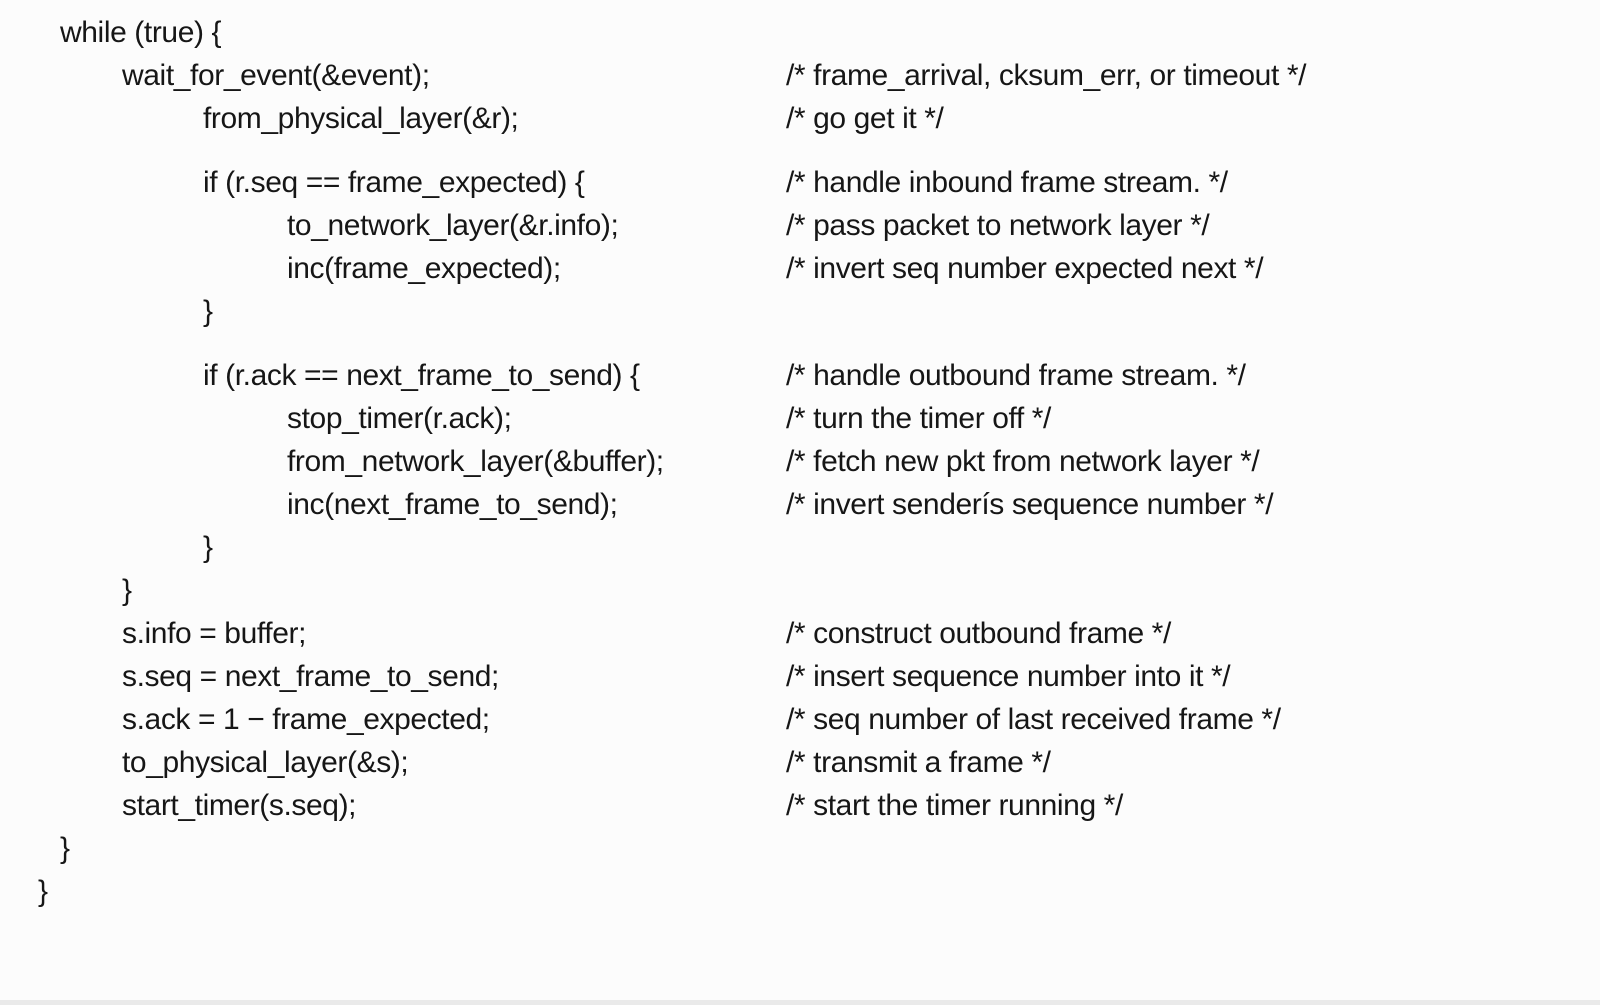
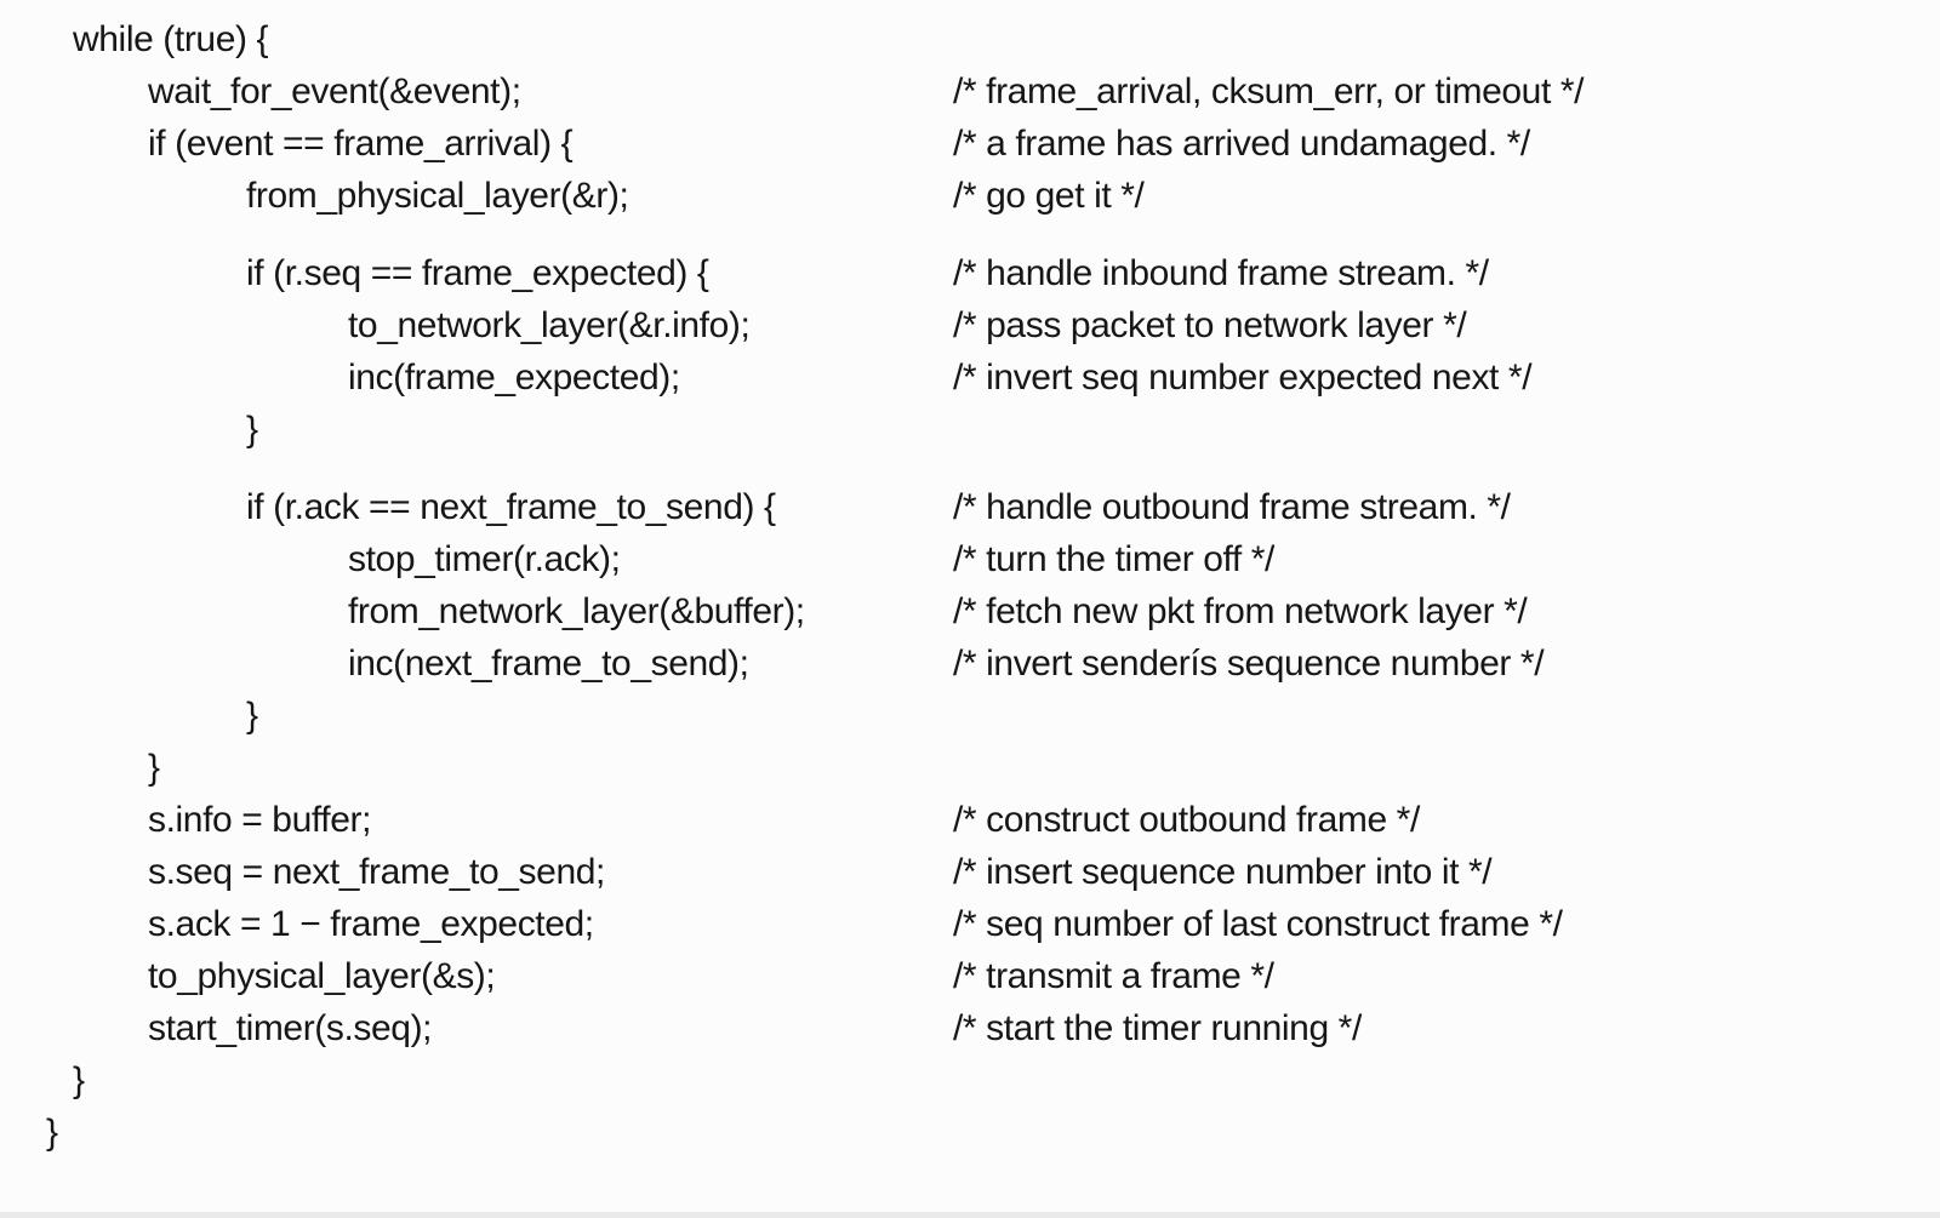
  while (true) {
  wait_for_event(&event);
  /* frame_arrival, cksum_err, or timeout */
+ if (event == frame_arrival) {
+ /* a frame has arrived undamaged. */
  from_physical_layer(&r);
  /* go get it */
  if (r.seq == frame_expected) {
  /* handle inbound frame stream. */
  to_network_layer(&r.info);
  /* pass packet to network layer */
  inc(frame_expected);
  /* invert seq number expected next */
  }
  if (r.ack == next_frame_to_send) {
  /* handle outbound frame stream. */
  stop_timer(r.ack);
  /* turn the timer off */
  from_network_layer(&buffer);
  /* fetch new pkt from network layer */
  inc(next_frame_to_send);
  /* invert senderís sequence number */
  }
  }
  s.info = buffer;
  /* construct outbound frame */
  s.seq = next_frame_to_send;
  /* insert sequence number into it */
  s.ack = 1 − frame_expected;
- /* seq number of last received frame */
+ /* seq number of last construct frame */
  to_physical_layer(&s);
  /* transmit a frame */
  start_timer(s.seq);
  /* start the timer running */
  }
  }
